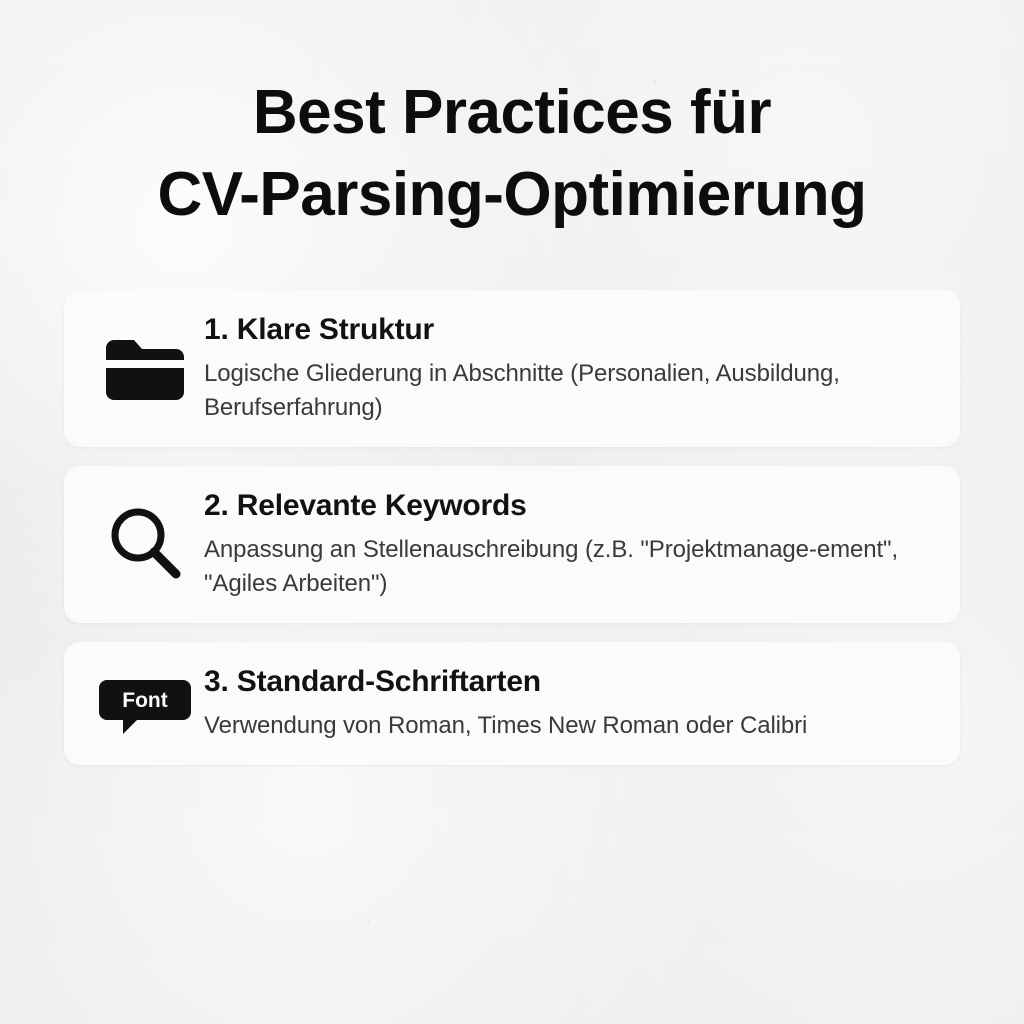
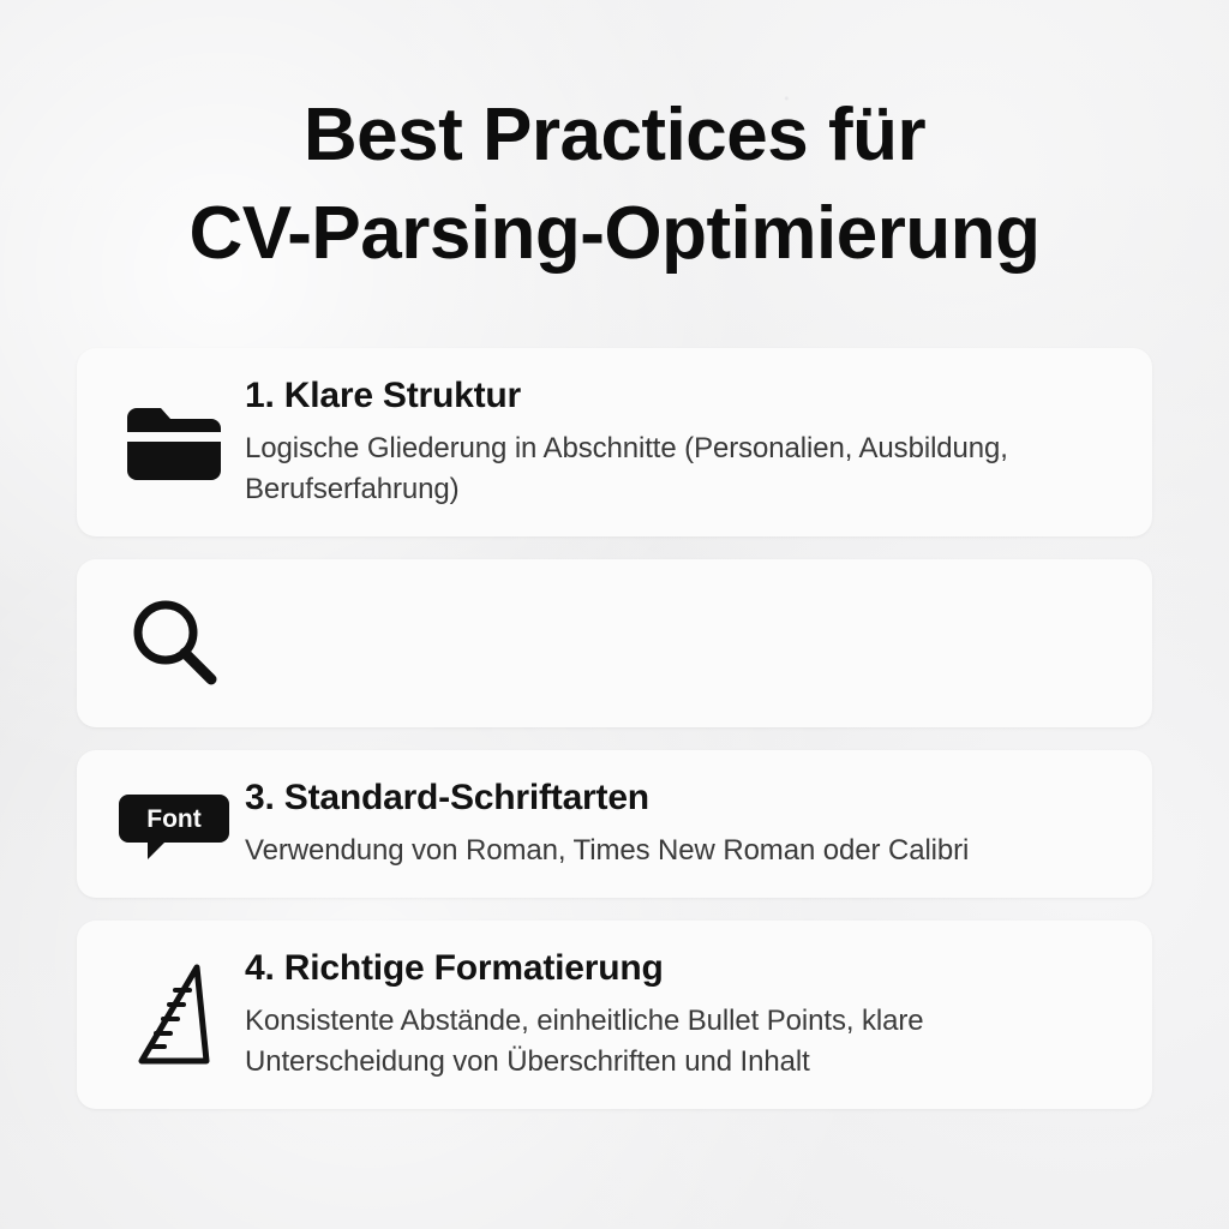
  Best Practices für
  CV-Parsing-Optimierung
  1. Klare Struktur
  Logische Gliederung in Abschnitte (Personalien, Ausbildung, Berufserfahrung)
- 2. Relevante Keywords
- Anpassung an Stellenauschreibung (z.B. "Projektmanage-ement", "Agiles Arbeiten")
  Font
  3. Standard-Schriftarten
  Verwendung von Roman, Times New Roman oder Calibri
+ 4. Richtige Formatierung
+ Konsistente Abstände, einheitliche Bullet Points, klare Unterscheidung von Überschriften und Inhalt
